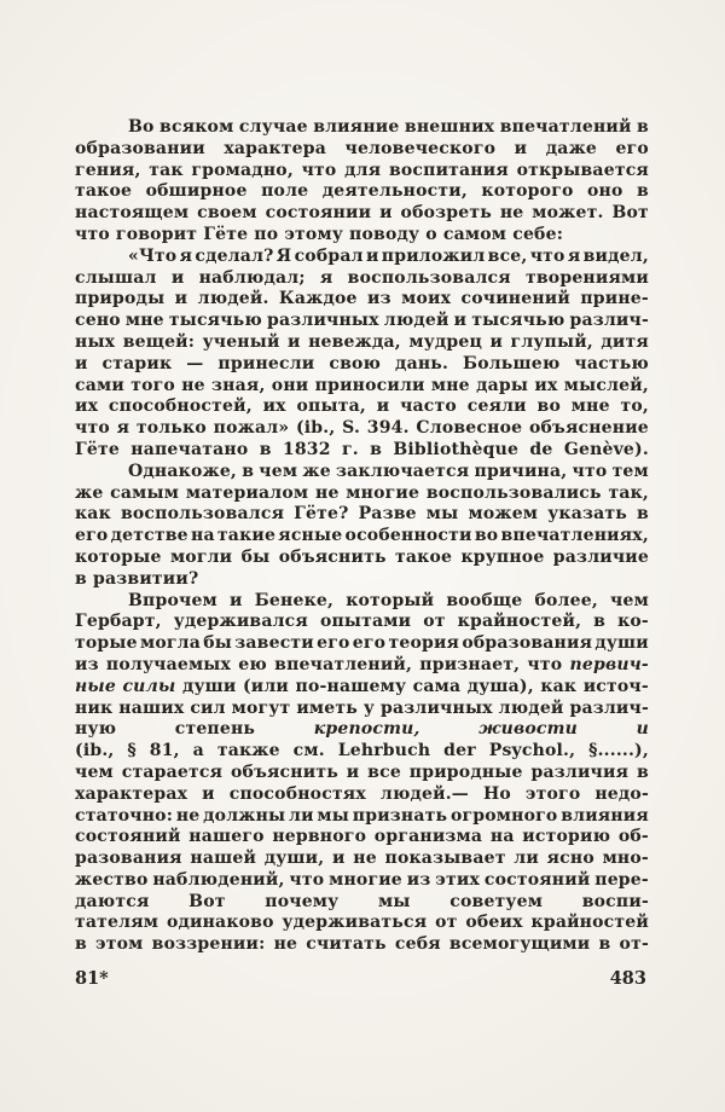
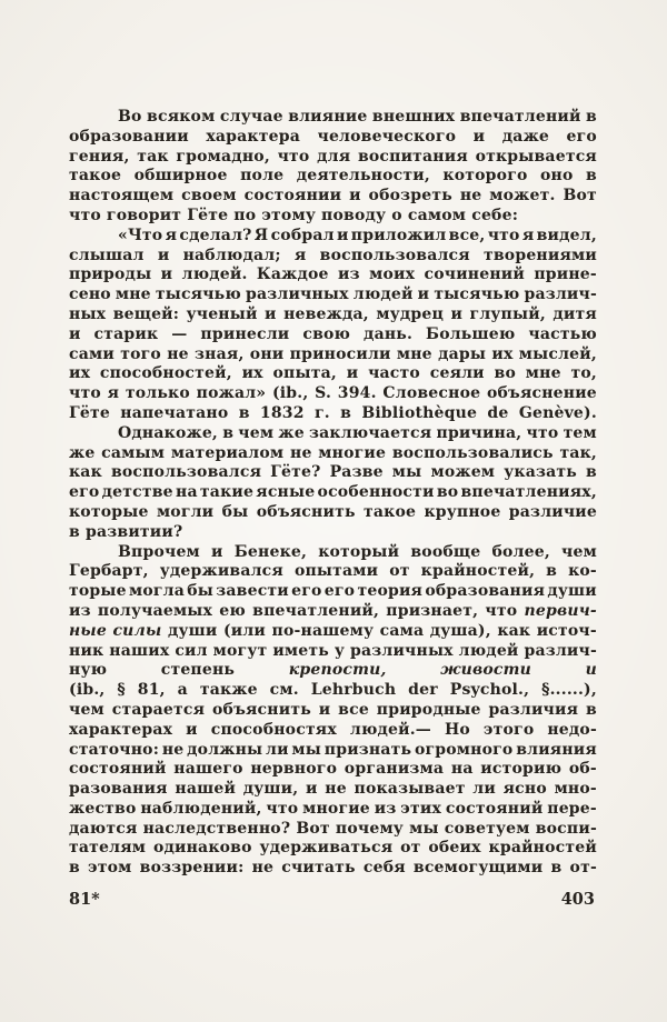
  Во
  всяком
  случае
  влияние
  внешних
  впечатлений
  в
  образовании
  характера
  человеческого
  и
  даже
  его
  гения,
  так
  громадно,
  что
  для
  воспитания
  открывается
  такое
  обширное
  поле
  деятельности,
  которого
  оно
  в
  настоящем
  своем
  состоянии
  и
  обозреть
  не
  может.
  Вот
  что говорит Гёте по этому поводу о самом себе:
  «Что
  я
  сделал?
  Я
  собрал
  и
  приложил
  все,
  что
  я
  видел,
  слышал
  и
  наблюдал;
  я
  воспользовался
  творениями
  природы
  и
  людей.
  Каждое
  из
  моих
  сочинений
  прине-
  сено
  мне
  тысячью
  различных
  людей
  и
  тысячью
  различ-
  ных
  вещей:
  ученый
  и
  невежда,
  мудрец
  и
  глупый,
  дитя
  и
  старик
  —
  принесли
  свою
  дань.
  Большею
  частью
  сами
  того
  не
  зная,
  они
  приносили
  мне
  дары
  их
  мыслей,
  их
  способностей,
  их
  опыта,
  и
  часто
  сеяли
  во
  мне
  то,
  что
  я
  только
  пожал»
  (ib.,
  S.
  394.
  Словесное
  объяснение
  Гёте
  напечатано
  в
  1832
  г.
  в
  Bibliothèque
  de
  Genève).
  Однакоже,
  в
  чем
  же
  заключается
  причина,
  что
  тем
  же
  самым
  материалом
  не
  многие
  воспользовались
  так,
  как
  воспользовался
  Гёте?
  Разве
  мы
  можем
  указать
  в
  его
  детстве
  на
  такие
  ясные
  особенности
  во
  впечатлениях,
  которые
  могли
  бы
  объяснить
  такое
  крупное
  различие
  в развитии?
  Впрочем
  и
  Бенеке,
  который
  вообще
  более,
  чем
  Гербарт,
  удерживался
  опытами
  от
  крайностей,
  в
  ко-
  торые
  могла
  бы
  завести
  его
  его
  теория
  образования
  души
  из
  получаемых
  ею
  впечатлений,
  признает,
  что
  первич-
  ные
  силы
  души
  (или
  по-нашему
  сама
  душа),
  как
  источ-
  ник
  наших
  сил
  могут
  иметь
  у
  различных
  людей
  различ-
  ную
  степень
  крепости,
  живости
  и
  (ib.,
  §
  81,
  а
  также
  см.
  Lehrbuch
  der
  Psychol.,
  §......),
  чем
  старается
  объяснить
  и
  все
  природные
  различия
  в
  характерах
  и
  способностях
  людей.—
  Но
  этого
  недо-
  статочно:
  не
  должны
  ли
  мы
  признать
  огромного
  влияния
  состояний
  нашего
  нервного
  организма
  на
  историю
  об-
  разования
  нашей
  души,
  и
  не
  показывает
  ли
  ясно
  мно-
  жество
  наблюдений,
  что
  многие
  из
  этих
  состояний
  пере-
  даются
+ наследственно?
  Вот
  почему
  мы
  советуем
  воспи-
  тателям
  одинаково
  удерживаться
  от
  обеих
  крайностей
  в
  этом
  воззрении:
  не
  считать
  себя
  всемогущими
  в
  от-
  81*
- 483
+ 403
